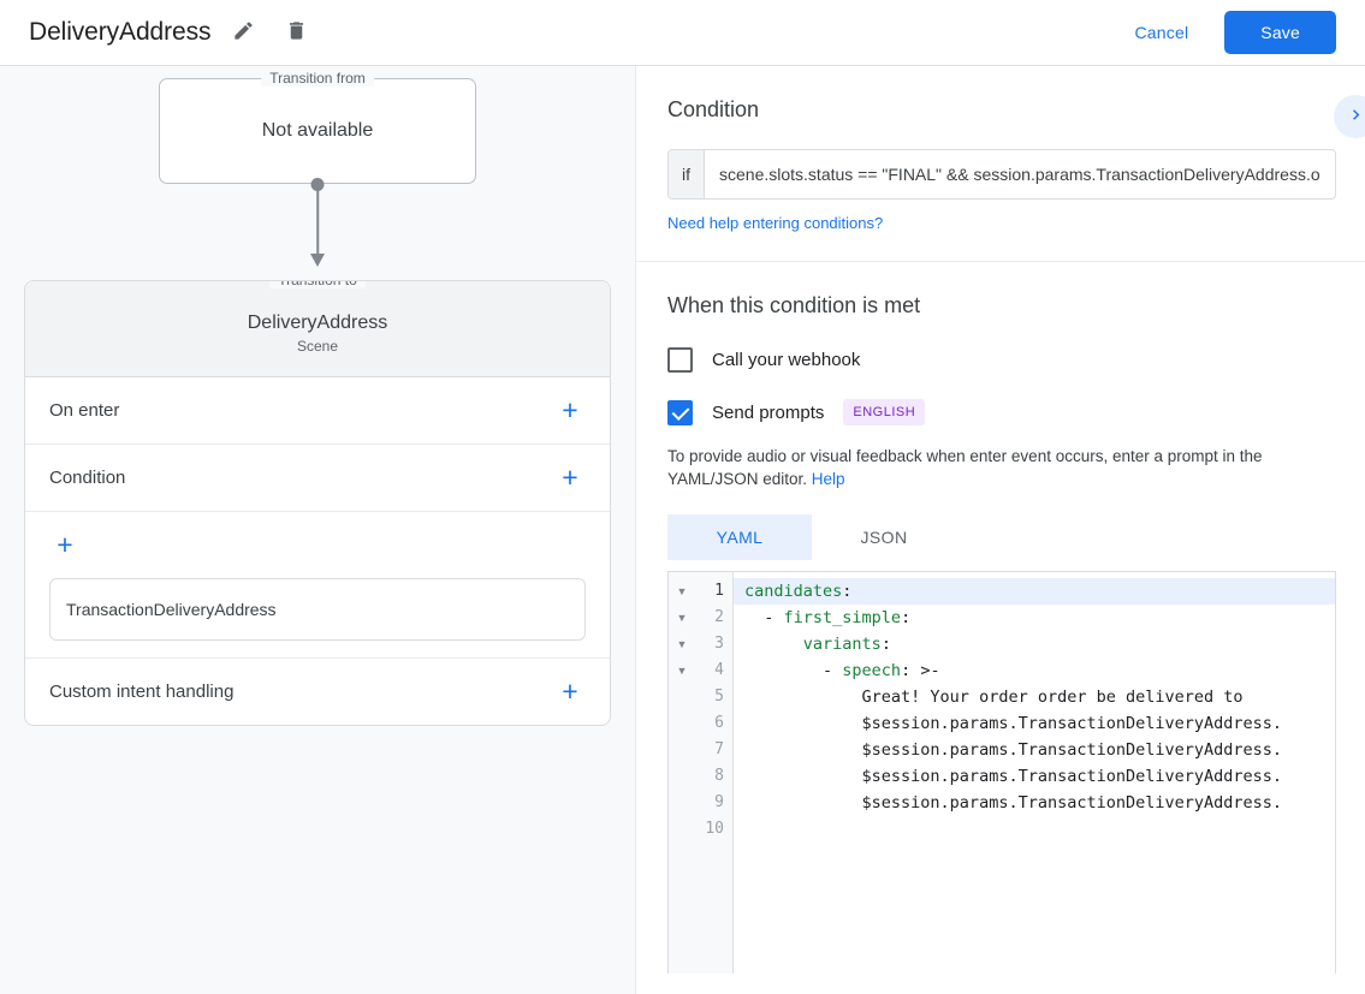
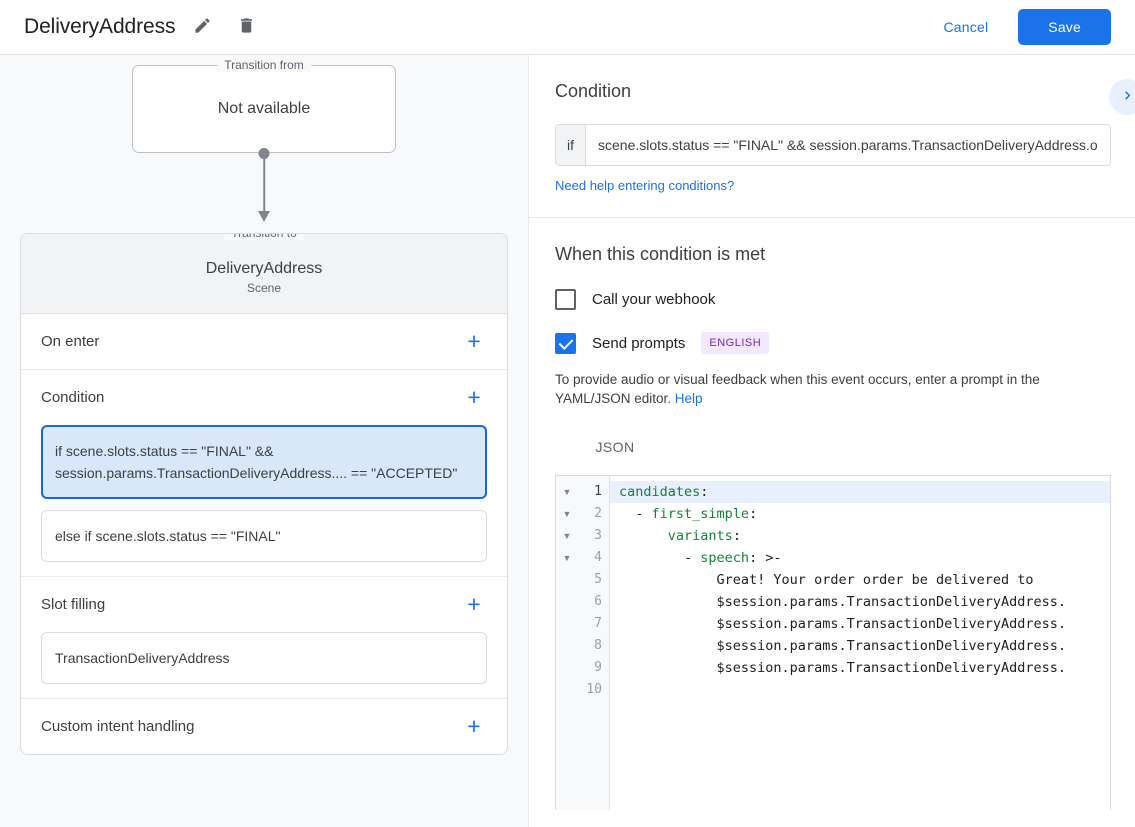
  DeliveryAddress
  Cancel
  Save
  Transition from
  Not available
  DeliveryAddress
  Scene
  On enter
  +
  Condition
  +
+ if scene.slots.status == "FINAL" && session.params.TransactionDeliveryAddress.... == "ACCEPTED"
+ else if scene.slots.status == "FINAL"
+ Slot filling
  +
  TransactionDeliveryAddress
  Custom intent handling
  +
  Condition
  if
  Need help entering conditions?
  When this condition is met
  Call your webhook
  Send prompts
  ENGLISH
- To provide audio or visual feedback when enter event occurs, enter a prompt in the YAML/JSON editor. Help
+ To provide audio or visual feedback when this event occurs, enter a prompt in the YAML/JSON editor. Help
- YAML
  JSON
  ▼
  ▼
  ▼
  ▼
  1
  2
  3
  4
  5
  6
  7
  8
  9
  10
  candidates:
  - first_simple:
  variants:
  - speech: >-
  Great! Your order order be delivered to
  $session.params.TransactionDeliveryAddress.
  $session.params.TransactionDeliveryAddress.
  $session.params.TransactionDeliveryAddress.
  $session.params.TransactionDeliveryAddress.
